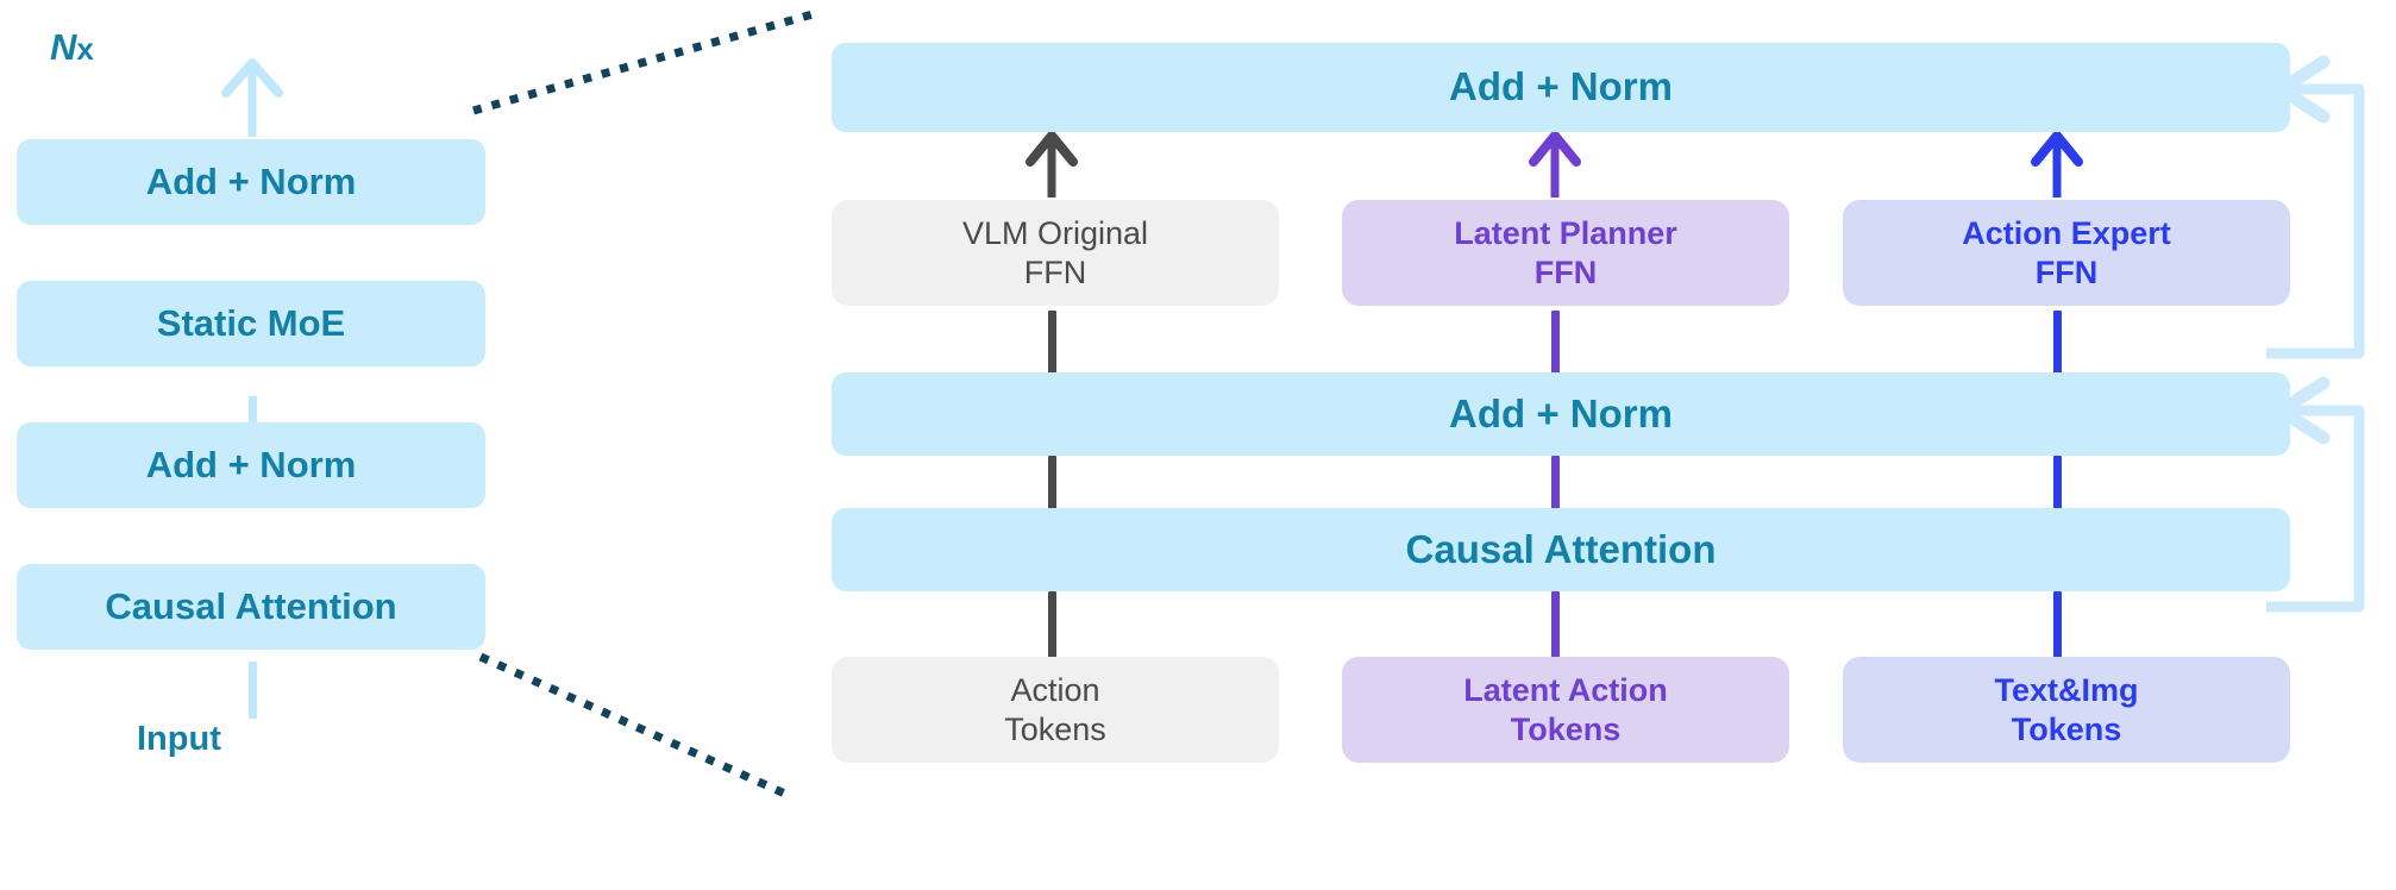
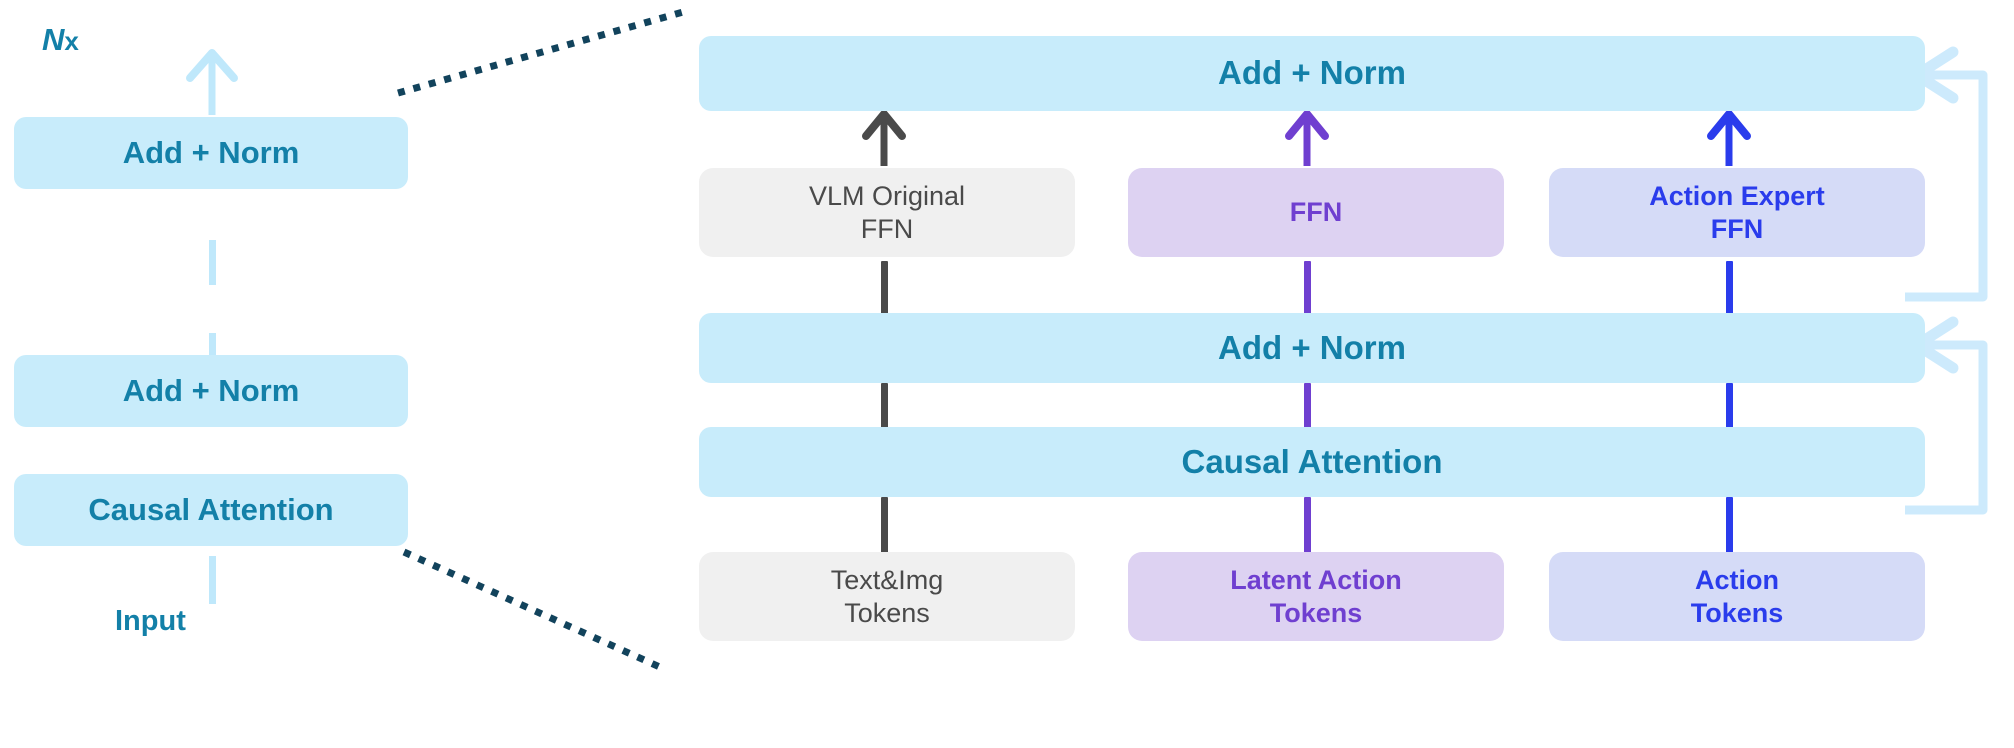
  Nx
  Add + Norm
- Static MoE
  Add + Norm
  Causal Attention
  Input
  Add + Norm
  VLM Original
  FFN
- Latent Planner
  FFN
  Action Expert
  FFN
  Add + Norm
  Causal Attention
- Action
+ Text&Img
  Tokens
  Latent Action
  Tokens
- Text&Img
+ Action
  Tokens
